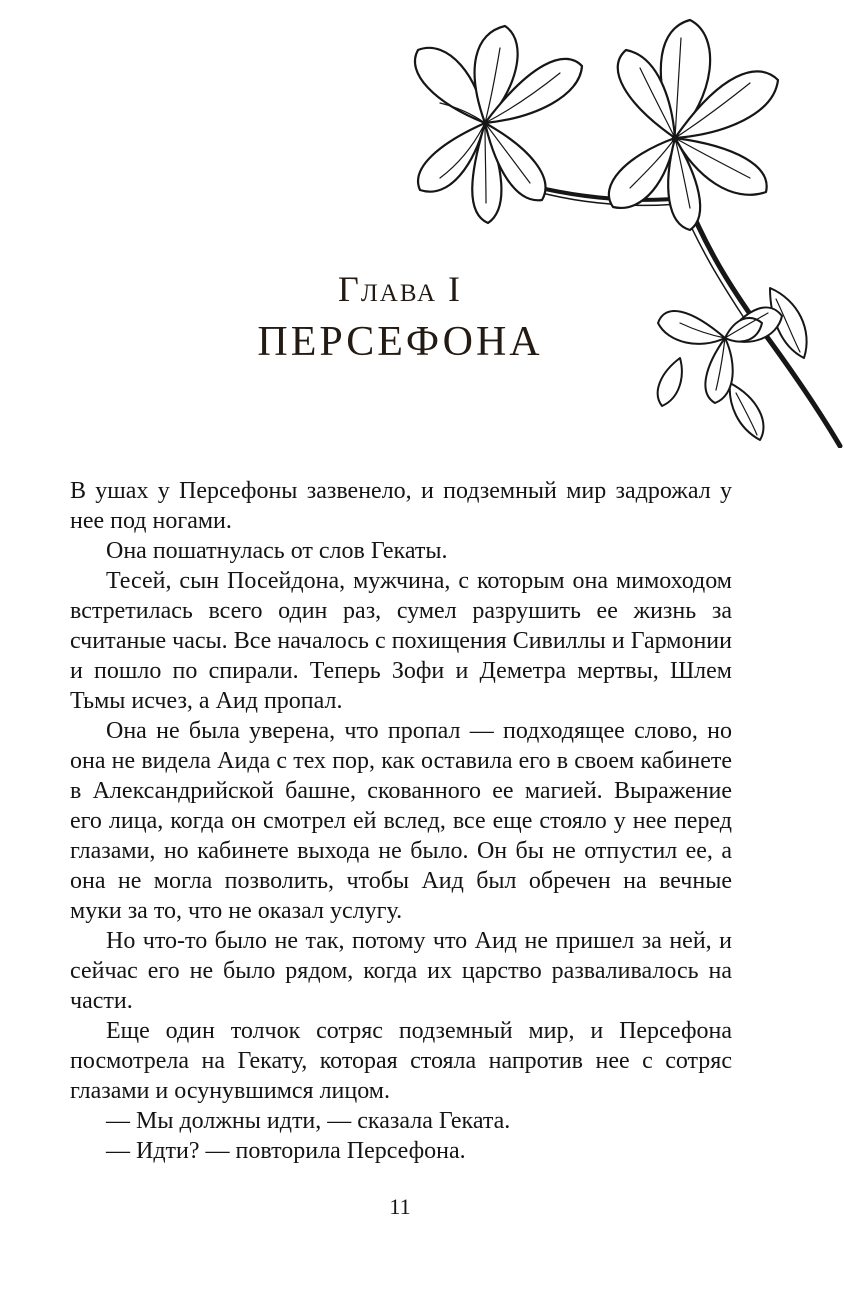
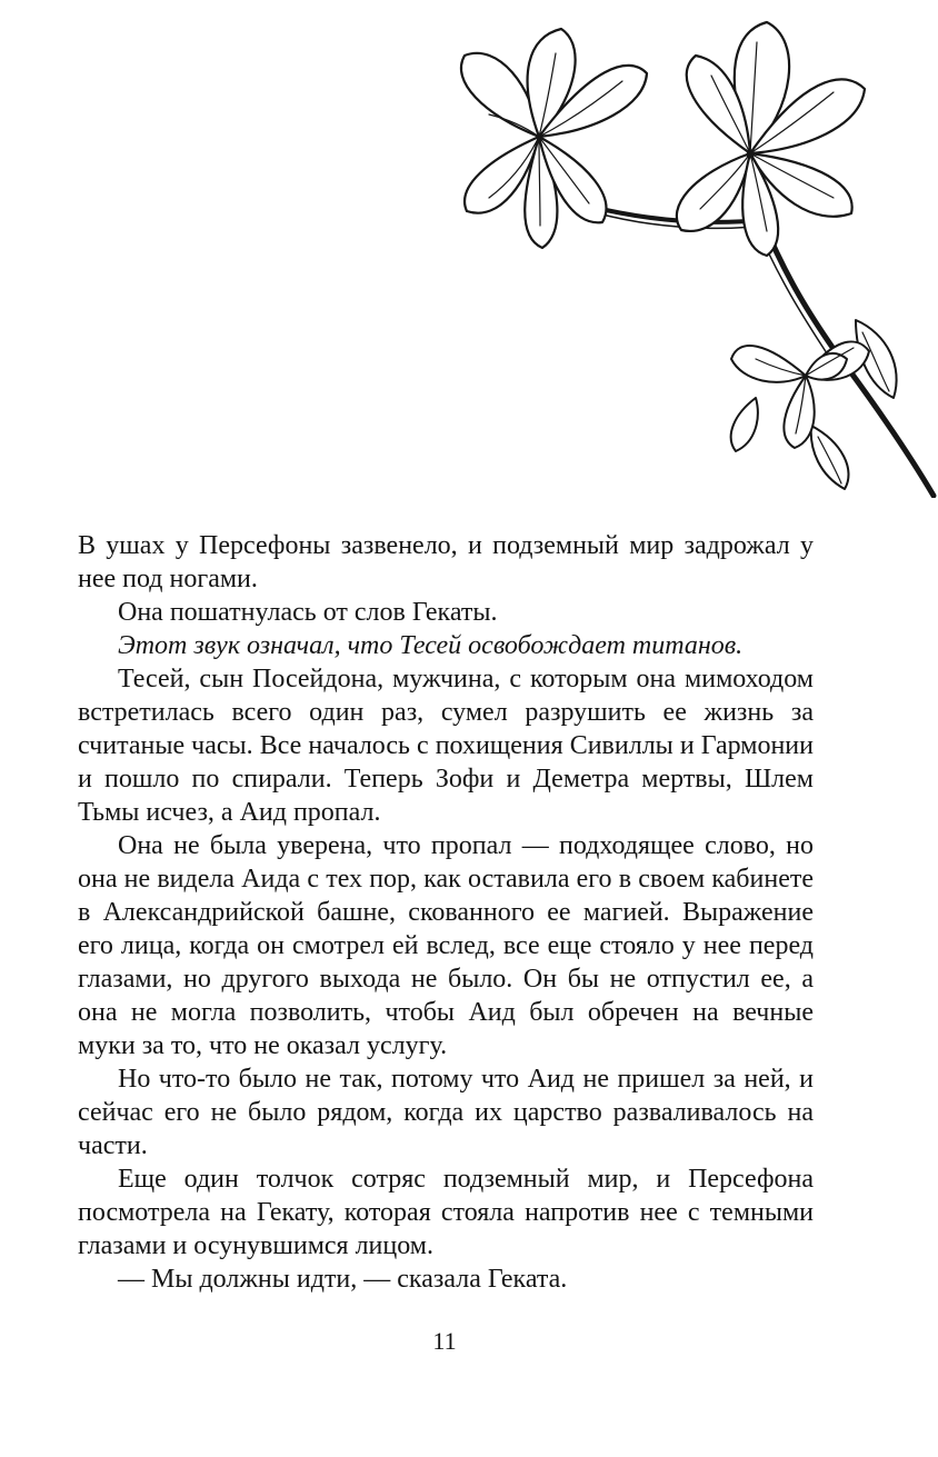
- Глава I
- ПЕРСЕФОНА
  В ушах у Персефоны зазвенело, и подземный мир задрожал у нее под ногами.
  Она пошатнулась от слов Гекаты.
+ Этот звук означал, что Тесей освобождает титанов.
  Тесей, сын Посейдона, мужчина, с которым она мимоходом встретилась всего один раз, сумел разрушить ее жизнь за считаные часы. Все началось с похищения Сивиллы и Гармонии и пошло по спирали. Теперь Зофи и Деметра мертвы, Шлем Тьмы исчез, а Аид пропал.
- Она не была уверена, что пропал — подходящее слово, но она не видела Аида с тех пор, как оставила его в своем кабинете в Александрийской башне, скованного ее магией. Выражение его лица, когда он смотрел ей вслед, все еще стояло у нее перед глазами, но кабинете выхода не было. Он бы не отпустил ее, а она не могла позволить, чтобы Аид был обречен на вечные муки за то, что не оказал услугу.
+ Она не была уверена, что пропал — подходящее слово, но она не видела Аида с тех пор, как оставила его в своем кабинете в Александрийской башне, скованного ее магией. Выражение его лица, когда он смотрел ей вслед, все еще стояло у нее перед глазами, но другого выхода не было. Он бы не отпустил ее, а она не могла позволить, чтобы Аид был обречен на вечные муки за то, что не оказал услугу.
  Но что-то было не так, потому что Аид не пришел за ней, и сейчас его не было рядом, когда их царство разваливалось на части.
- Еще один толчок сотряс подземный мир, и Персефона посмотрела на Гекату, которая стояла напротив нее с сотряс глазами и осунувшимся лицом.
+ Еще один толчок сотряс подземный мир, и Персефона посмотрела на Гекату, которая стояла напротив нее с темными глазами и осунувшимся лицом.
  — Мы должны идти, — сказала Геката.
- — Идти? — повторила Персефона.
  11
